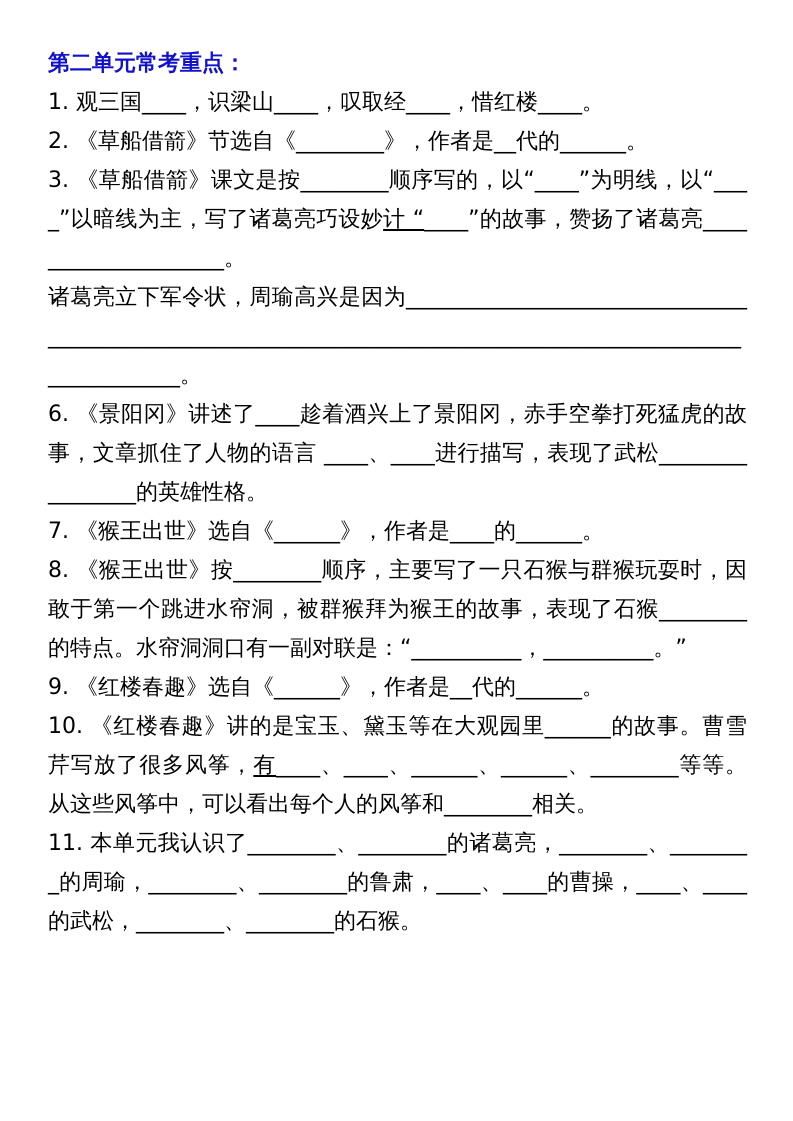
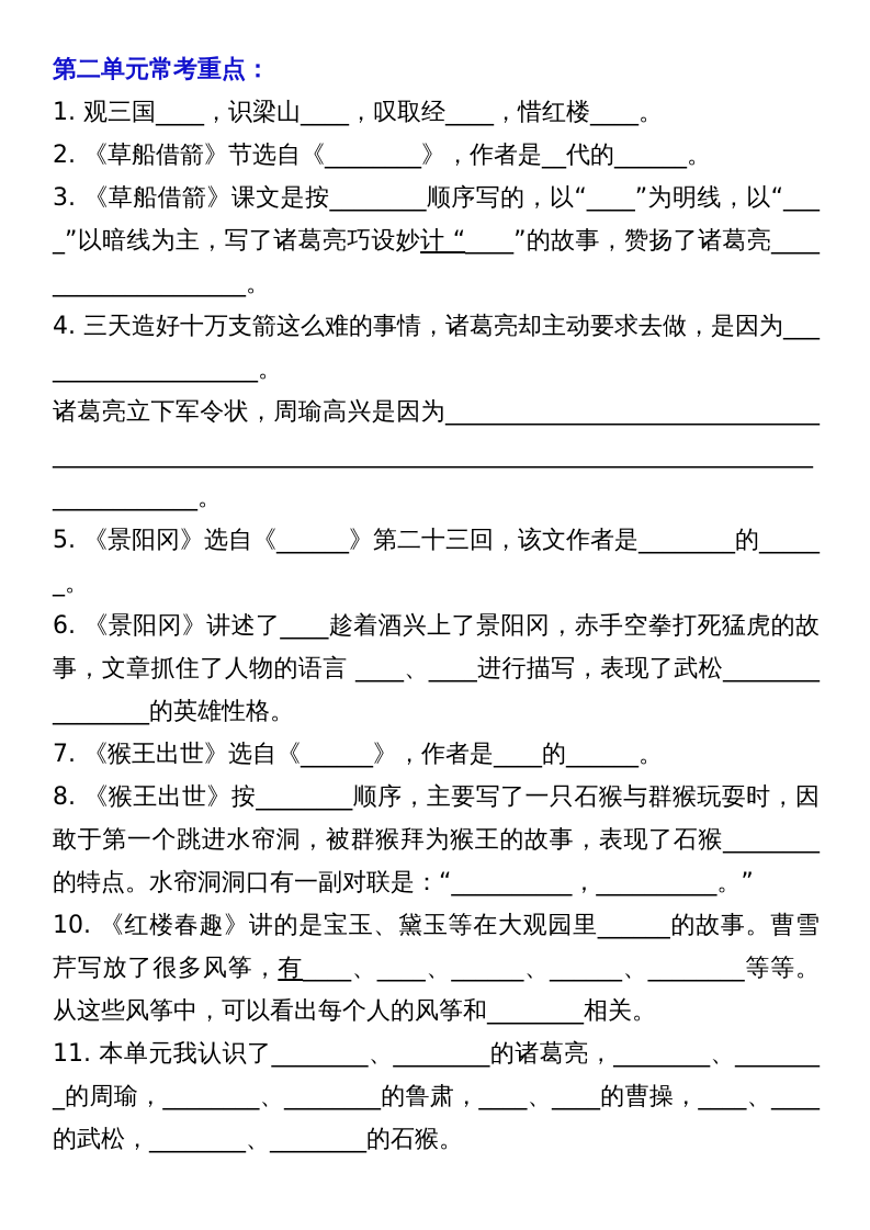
  第二单元常考重点：
  1. 观三国____，识梁山____，叹取经____，惜红楼____。
  2. 《草船借箭》节选自《________》，作者是__代的______。
  3. 《草船借箭》课文是按________顺序写的，以“____”为明线，以“____”以暗线为主，写了诸葛亮巧设妙计 “____”的故事，赞扬了诸葛亮____________________。
+ 4. 三天造好十万支箭这么难的事情，诸葛亮却主动要求去做，是因为____________________。
  诸葛亮立下军令状，周瑜高兴是因为__________________________________________________________________________________________________________。
+ 5. 《景阳冈》选自《______》第二十三回，该文作者是________的______。
  6. 《景阳冈》讲述了____趁着酒兴上了景阳冈，赤手空拳打死猛虎的故事，文章抓住了人物的语言 ____、____进行描写，表现了武松________________的英雄性格。
  7. 《猴王出世》选自《______》，作者是____的______。
  8. 《猴王出世》按________顺序，主要写了一只石猴与群猴玩耍时，因敢于第一个跳进水帘洞，被群猴拜为猴王的故事，表现了石猴________的特点。水帘洞洞口有一副对联是：“__________，__________。”
- 9. 《红楼春趣》选自《______》，作者是__代的______。
  10. 《红楼春趣》讲的是宝玉、黛玉等在大观园里______的故事。曹雪芹写放了很多风筝，有____、____、______、______、________等等。从这些风筝中，可以看出每个人的风筝和________相关。
  11. 本单元我认识了________、________的诸葛亮，________、________的周瑜，________、________的鲁肃，____、____的曹操，____、____的武松，________、________的石猴。
